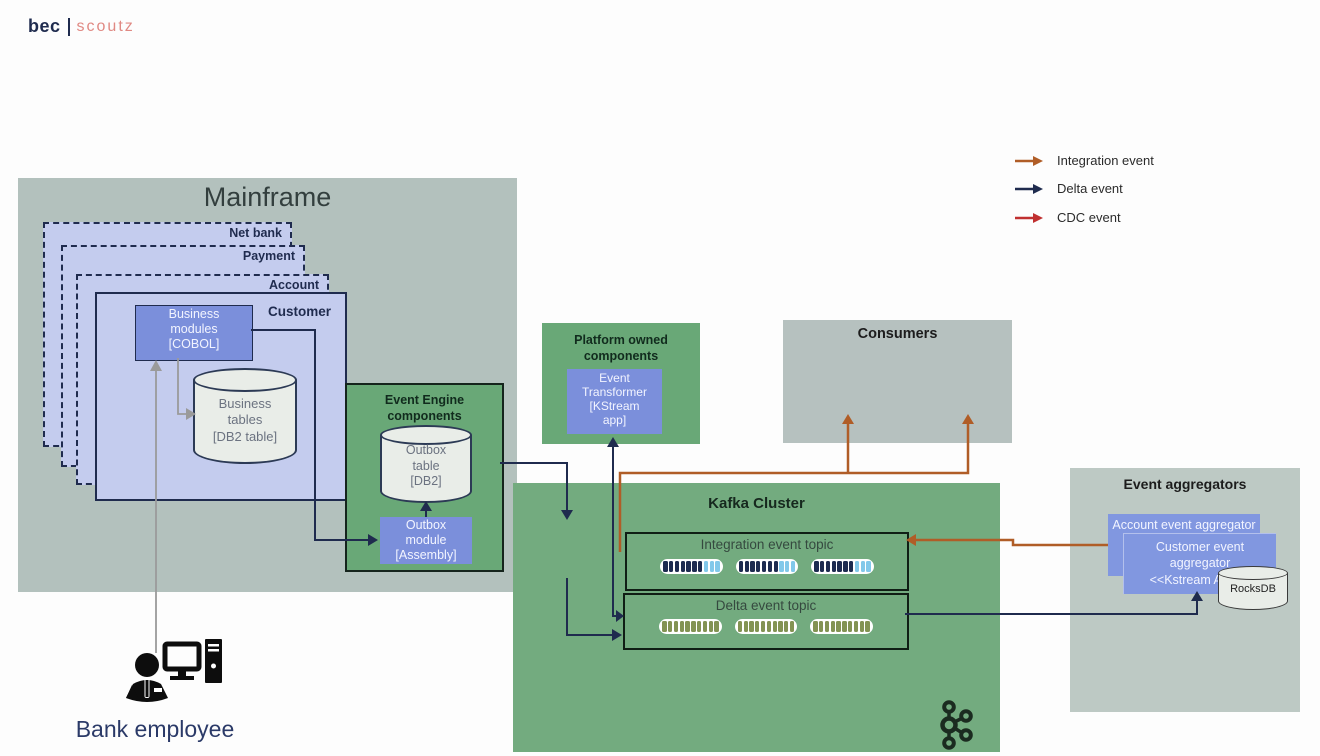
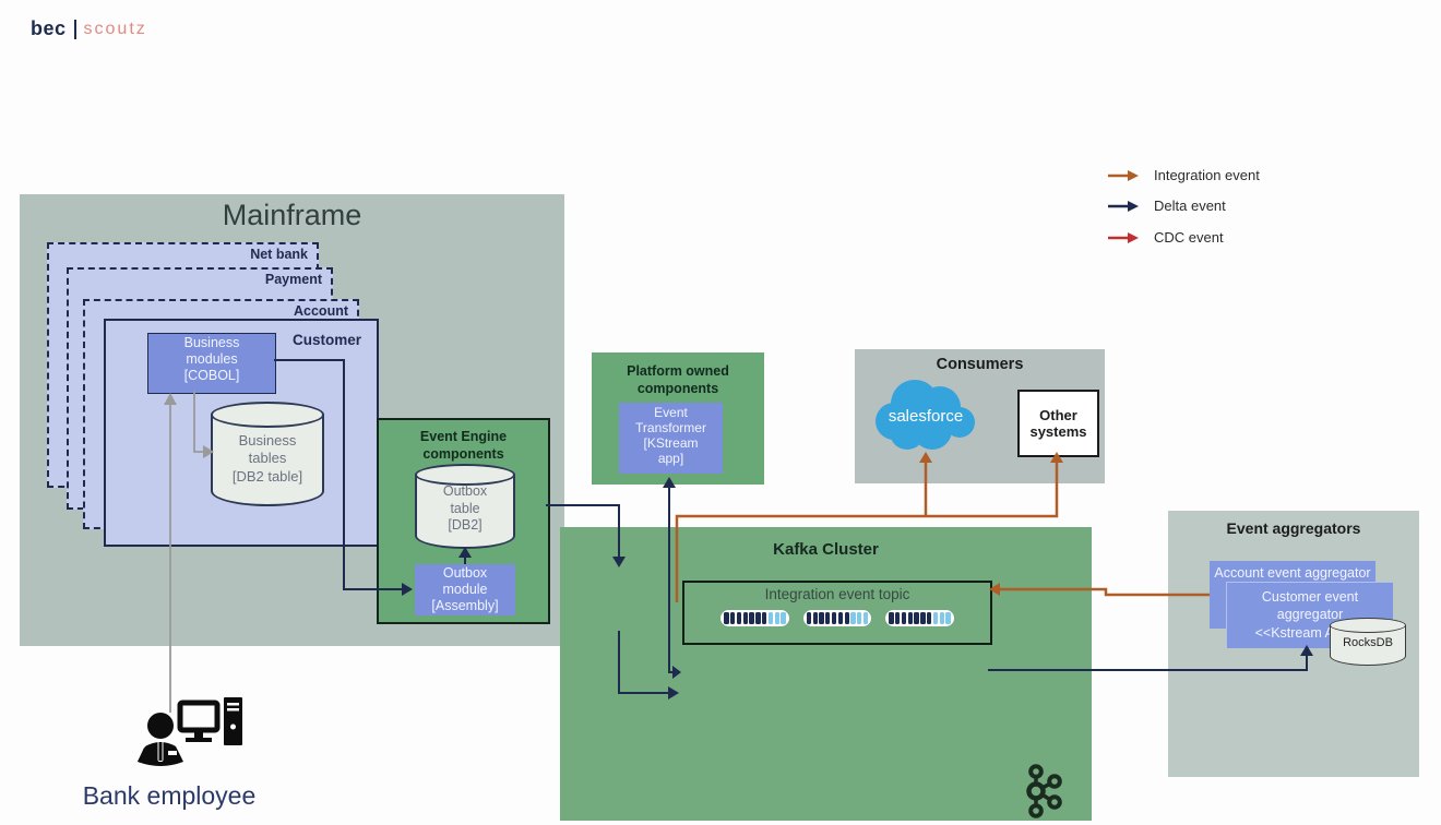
  bec
  scoutz
  Integration event
  Delta event
  CDC event
  Mainframe
  Net bank
  Payment
  Account
  Customer
  Business
  modules
  [COBOL]
  Business
  tables
  [DB2 table]
  Event Engine
  components
  Outbox
  table
  [DB2]
  Outbox
  module
  [Assembly]
  Platform owned
  components
  Event
  Transformer
  [KStream
  app]
  Kafka Cluster
  Integration event topic
- Delta event topic
  Consumers
+ salesforce
+ Other
+ systems
  Event aggregators
  Account event aggregator
  Customer event aggregator
  RocksDB
  Bank employee
